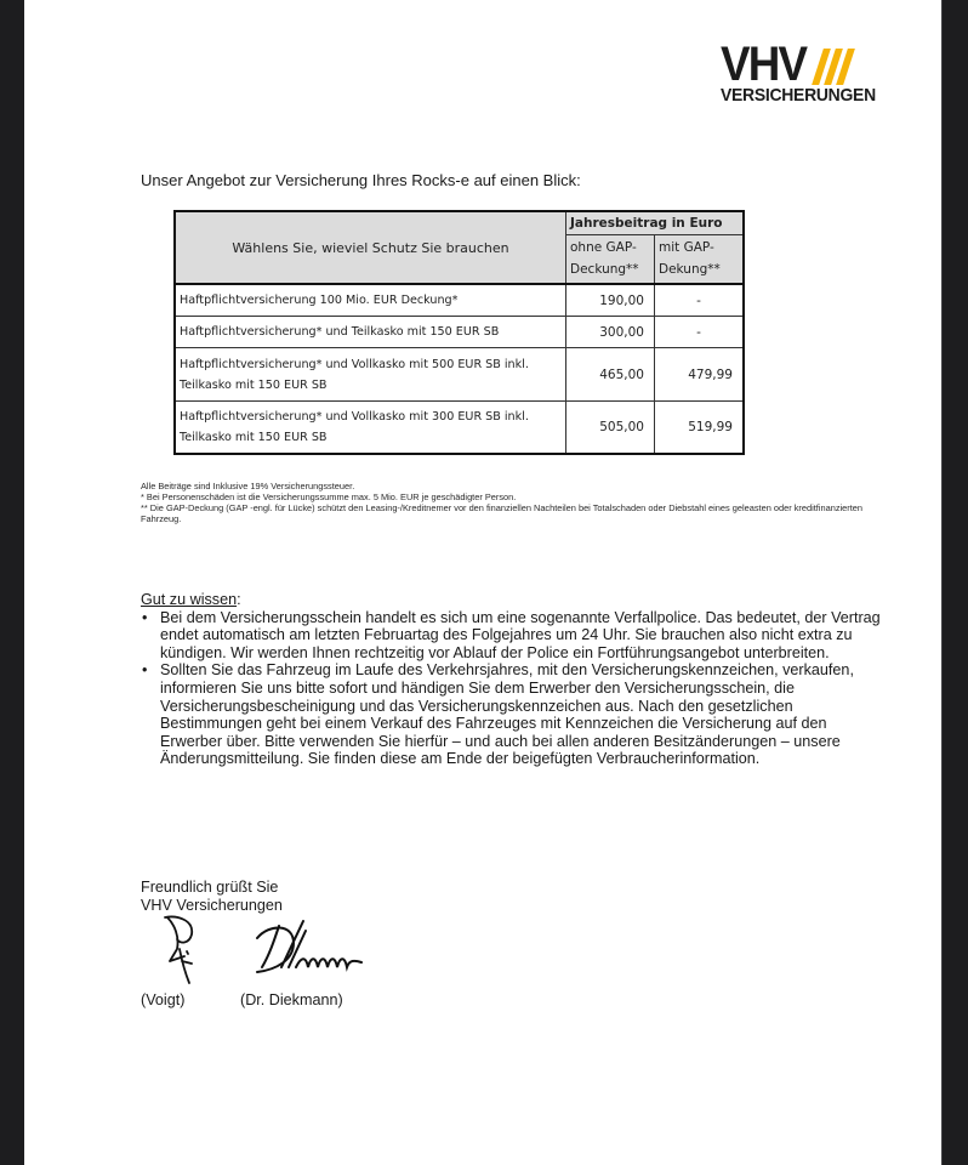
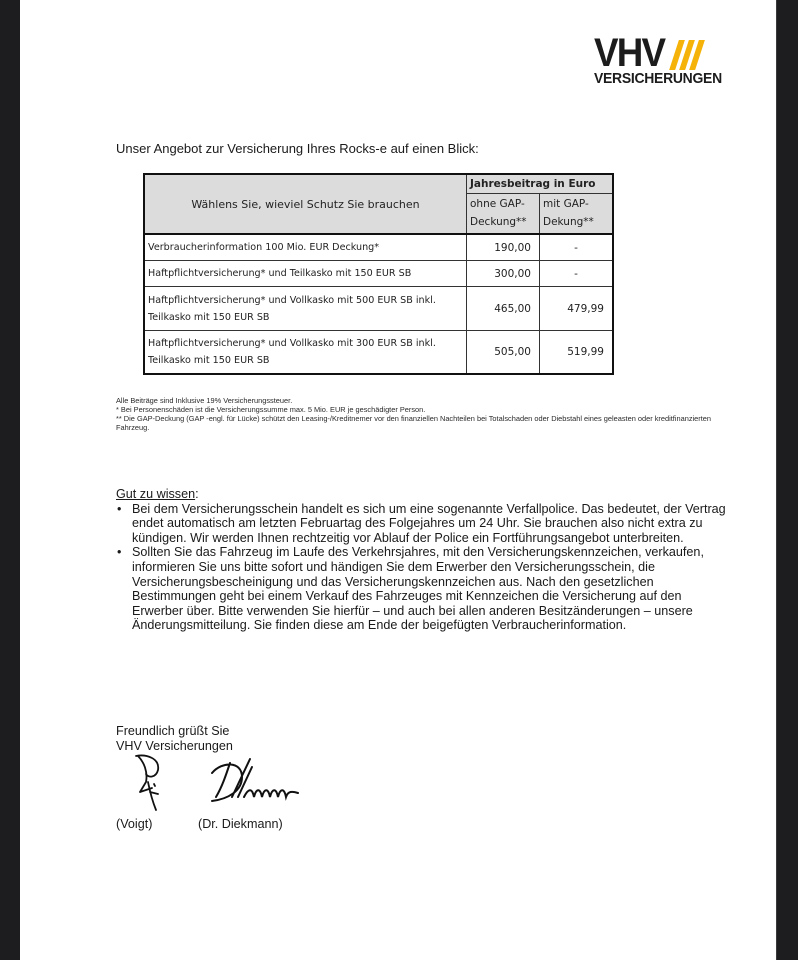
  VHV
  VERSICHERUNGEN
  Unser Angebot zur Versicherung Ihres Rocks-e auf einen Blick:
  Wählens Sie, wieviel Schutz Sie brauchen	Jahresbeitrag in Euro
  ohne GAP-Deckung**	mit GAP-Dekung**
- Haftpflichtversicherung 100 Mio. EUR Deckung*	190,00	-
+ Verbraucherinformation 100 Mio. EUR Deckung*	190,00	-
  Haftpflichtversicherung* und Teilkasko mit 150 EUR SB	300,00	-
  Haftpflichtversicherung* und Vollkasko mit 500 EUR SB inkl. Teilkasko mit 150 EUR SB	465,00	479,99
  Haftpflichtversicherung* und Vollkasko mit 300 EUR SB inkl. Teilkasko mit 150 EUR SB	505,00	519,99
  Alle Beiträge sind Inklusive 19% Versicherungssteuer.
  * Bei Personenschäden ist die Versicherungssumme max. 5 Mio. EUR je geschädigter Person.
  ** Die GAP-Deckung (GAP -engl. für Lücke) schützt den Leasing-/Kreditnemer vor den finanziellen Nachteilen bei Totalschaden oder Diebstahl eines geleasten oder kreditfinanzierten Fahrzeug.
  Gut zu wissen:
  •
  Bei dem Versicherungsschein handelt es sich um eine sogenannte Verfallpolice. Das bedeutet, der Vertrag endet automatisch am letzten Februartag des Folgejahres um 24 Uhr. Sie brauchen also nicht extra zu kündigen. Wir werden Ihnen rechtzeitig vor Ablauf der Police ein Fortführungsangebot unterbreiten.
  •
  Sollten Sie das Fahrzeug im Laufe des Verkehrsjahres, mit den Versicherungskennzeichen, verkaufen, informieren Sie uns bitte sofort und händigen Sie dem Erwerber den Versicherungsschein, die Versicherungsbescheinigung und das Versicherungskennzeichen aus. Nach den gesetzlichen Bestimmungen geht bei einem Verkauf des Fahrzeuges mit Kennzeichen die Versicherung auf den Erwerber über. Bitte verwenden Sie hierfür – und auch bei allen anderen Besitzänderungen – unsere Änderungsmitteilung. Sie finden diese am Ende der beigefügten Verbraucherinformation.
  Freundlich grüßt Sie
  VHV Versicherungen
  (Voigt)
  (Dr. Diekmann)
